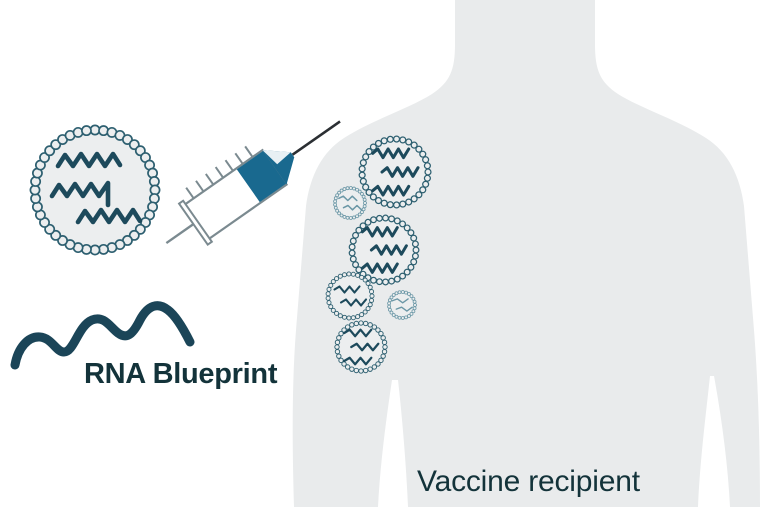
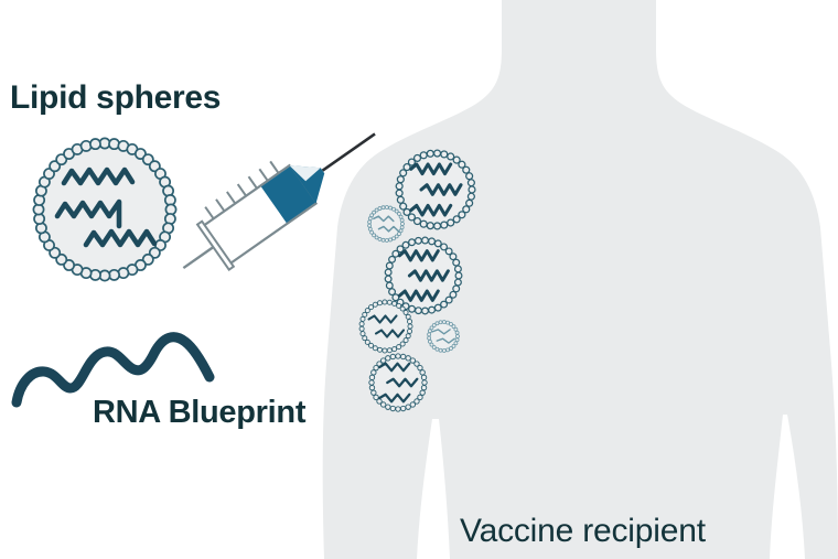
+ Lipid spheres
  RNA Blueprint
  Vaccine recipient
